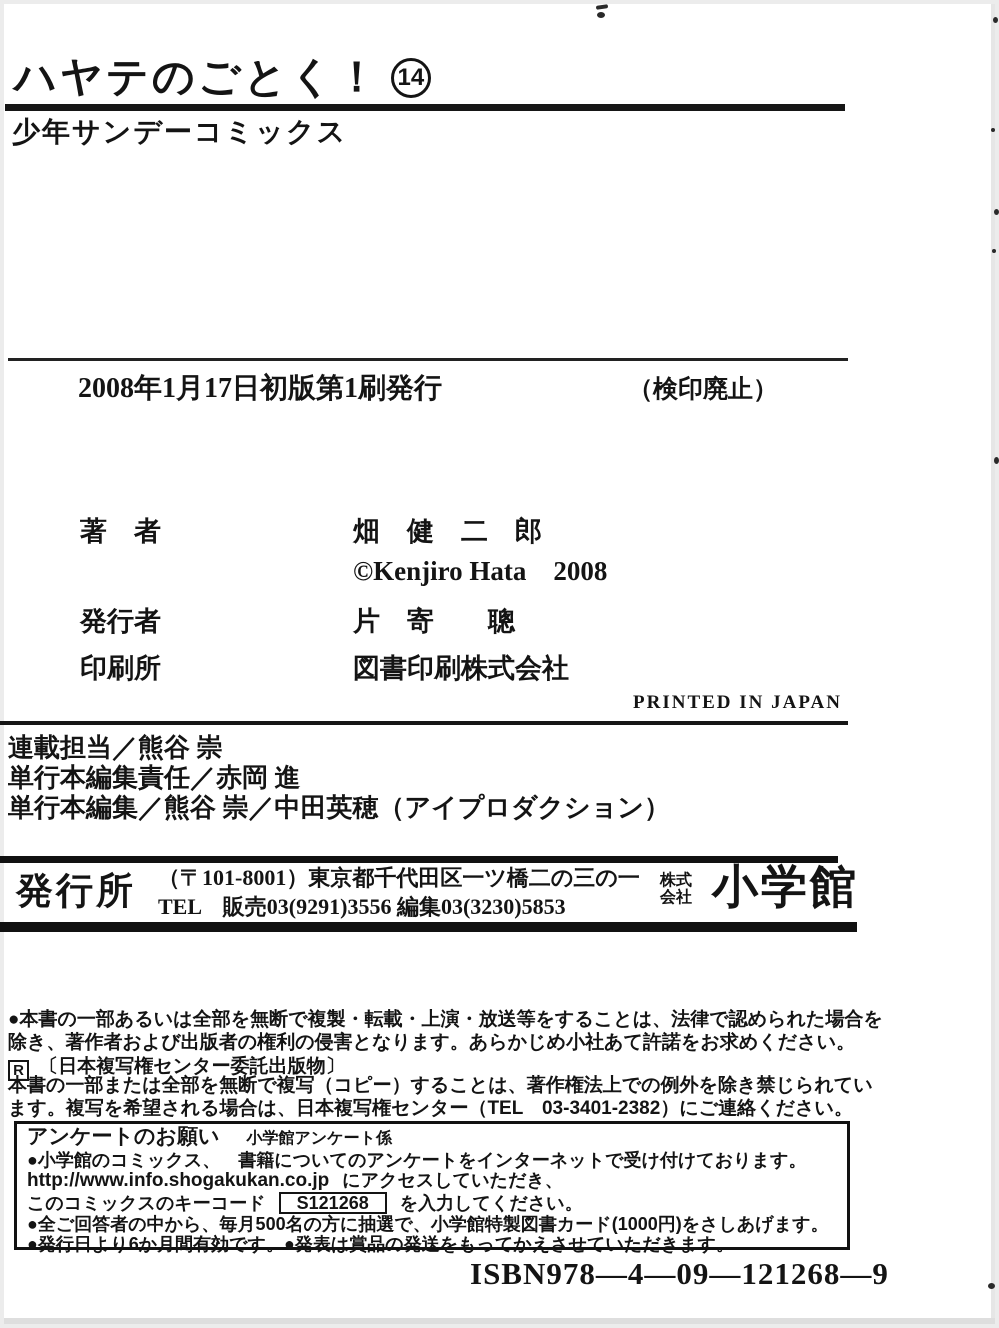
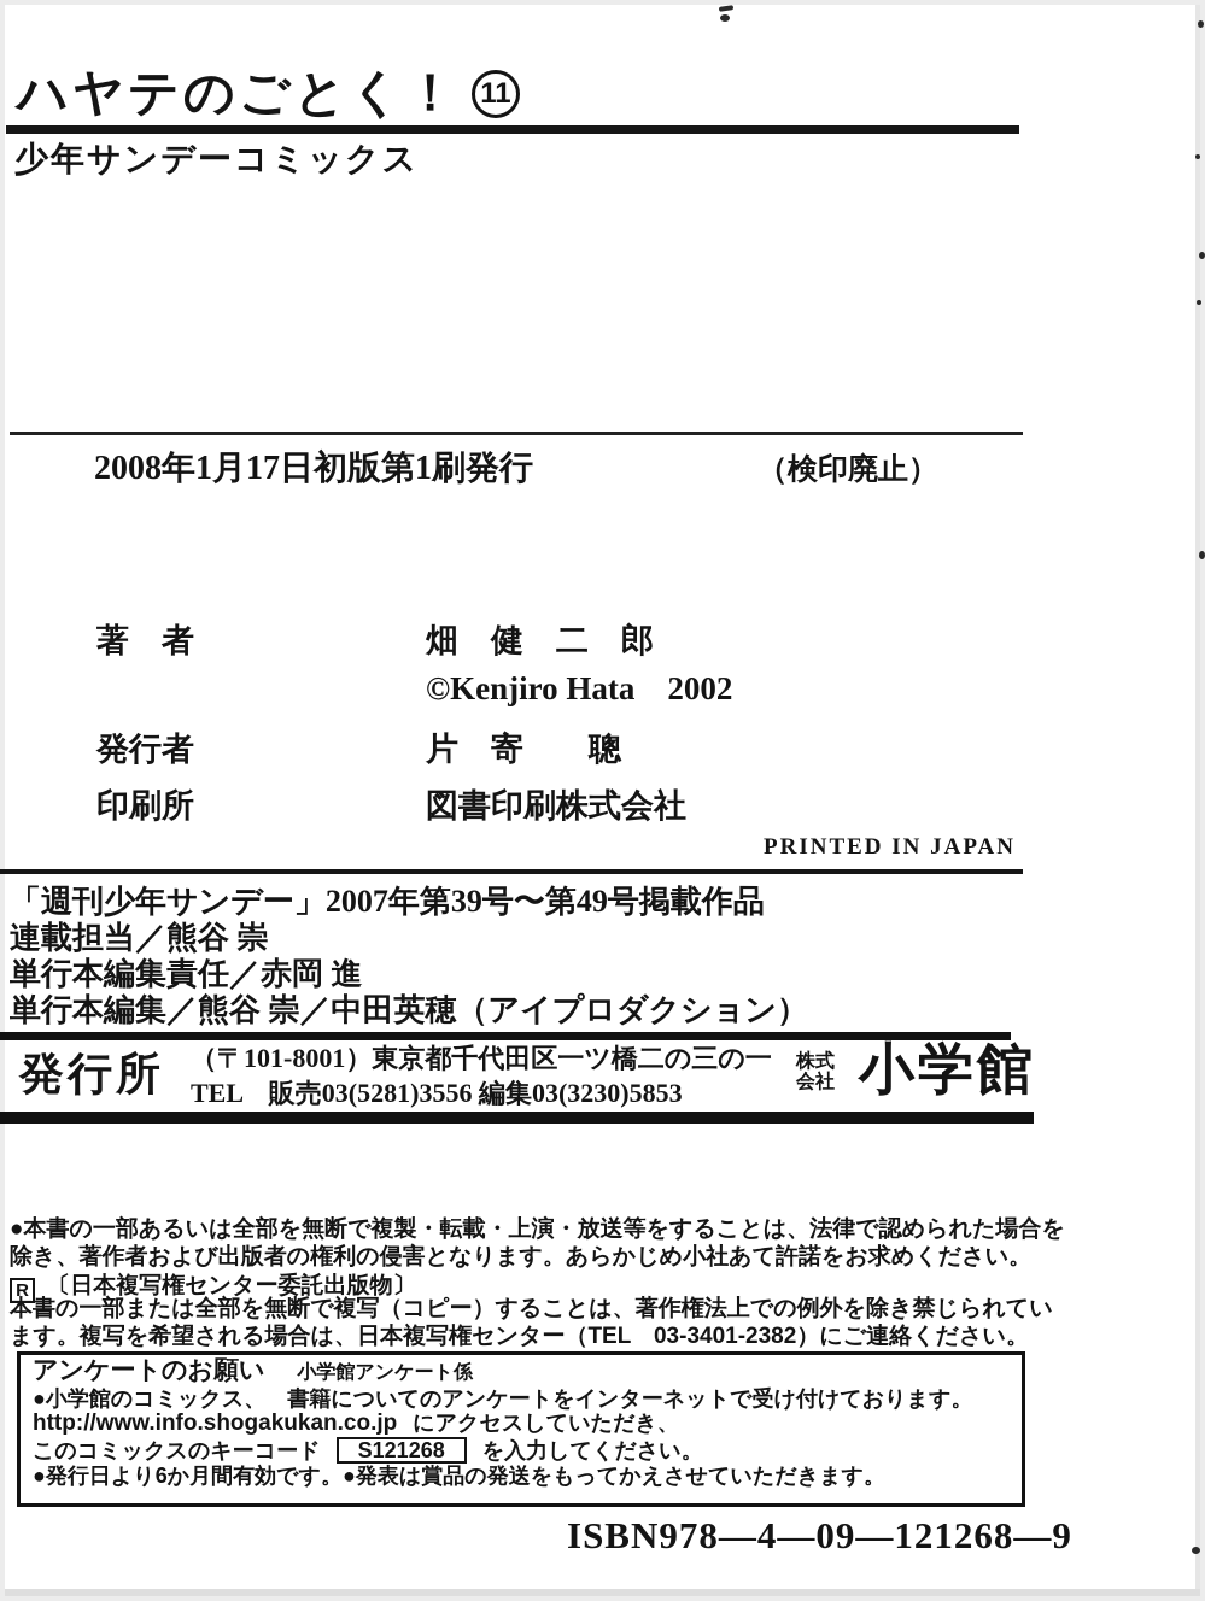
  ハヤテのごとく！
- 14
+ 11
  少年サンデーコミックス
  2008年1月17日初版第1刷発行
  （検印廃止）
  著 者
  畑 健 二 郎
- ©Kenjiro Hata 2008
+ ©Kenjiro Hata 2002
  発行者
  片 寄 聰
  印刷所
  図書印刷株式会社
  PRINTED IN JAPAN
+ 「週刊少年サンデー」2007年第39号〜第49号掲載作品
  連載担当／熊谷 崇
  単行本編集責任／赤岡 進
  単行本編集／熊谷 崇／中田英穂（アイプロダクション）
  発行所
  （〒101-8001）東京都千代田区一ツ橋二の三の一
- TEL 販売03(9291)3556 編集03(3230)5853
+ TEL 販売03(5281)3556 編集03(3230)5853
  株式
  会社
  小学館
  ●本書の一部あるいは全部を無断で複製・転載・上演・放送等をすることは、法律で認められた場合を
  除き、著作者および出版者の権利の侵害となります。あらかじめ小社あて許諾をお求めください。
  R 〔日本複写権センター委託出版物〕
  本書の一部または全部を無断で複写（コピー）することは、著作権法上での例外を除き禁じられてい
  ます。複写を希望される場合は、日本複写権センター（TEL 03-3401-2382）にご連絡ください。
  アンケートのお願い 小学館アンケート係
  ●小学館のコミックス、 書籍についてのアンケートをインターネットで受け付けております。
  http://www.info.shogakukan.co.jp にアクセスしていただき、
  このコミックスのキーコード S121268 を入力してください。
- ●全ご回答者の中から、毎月500名の方に抽選で、小学館特製図書カード(1000円)をさしあげます。
  ●発行日より6か月間有効です。●発表は賞品の発送をもってかえさせていただきます。
  ISBN978—4—09—121268—9
